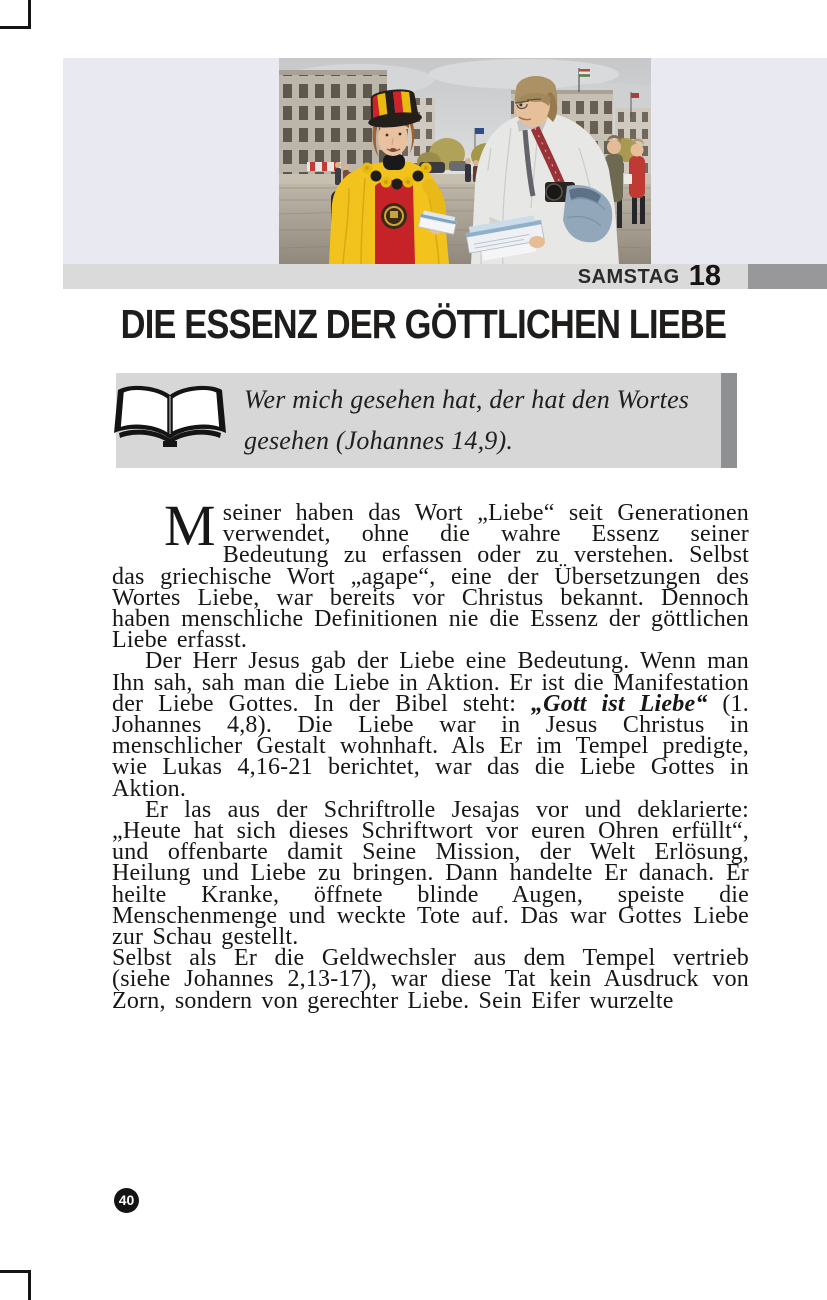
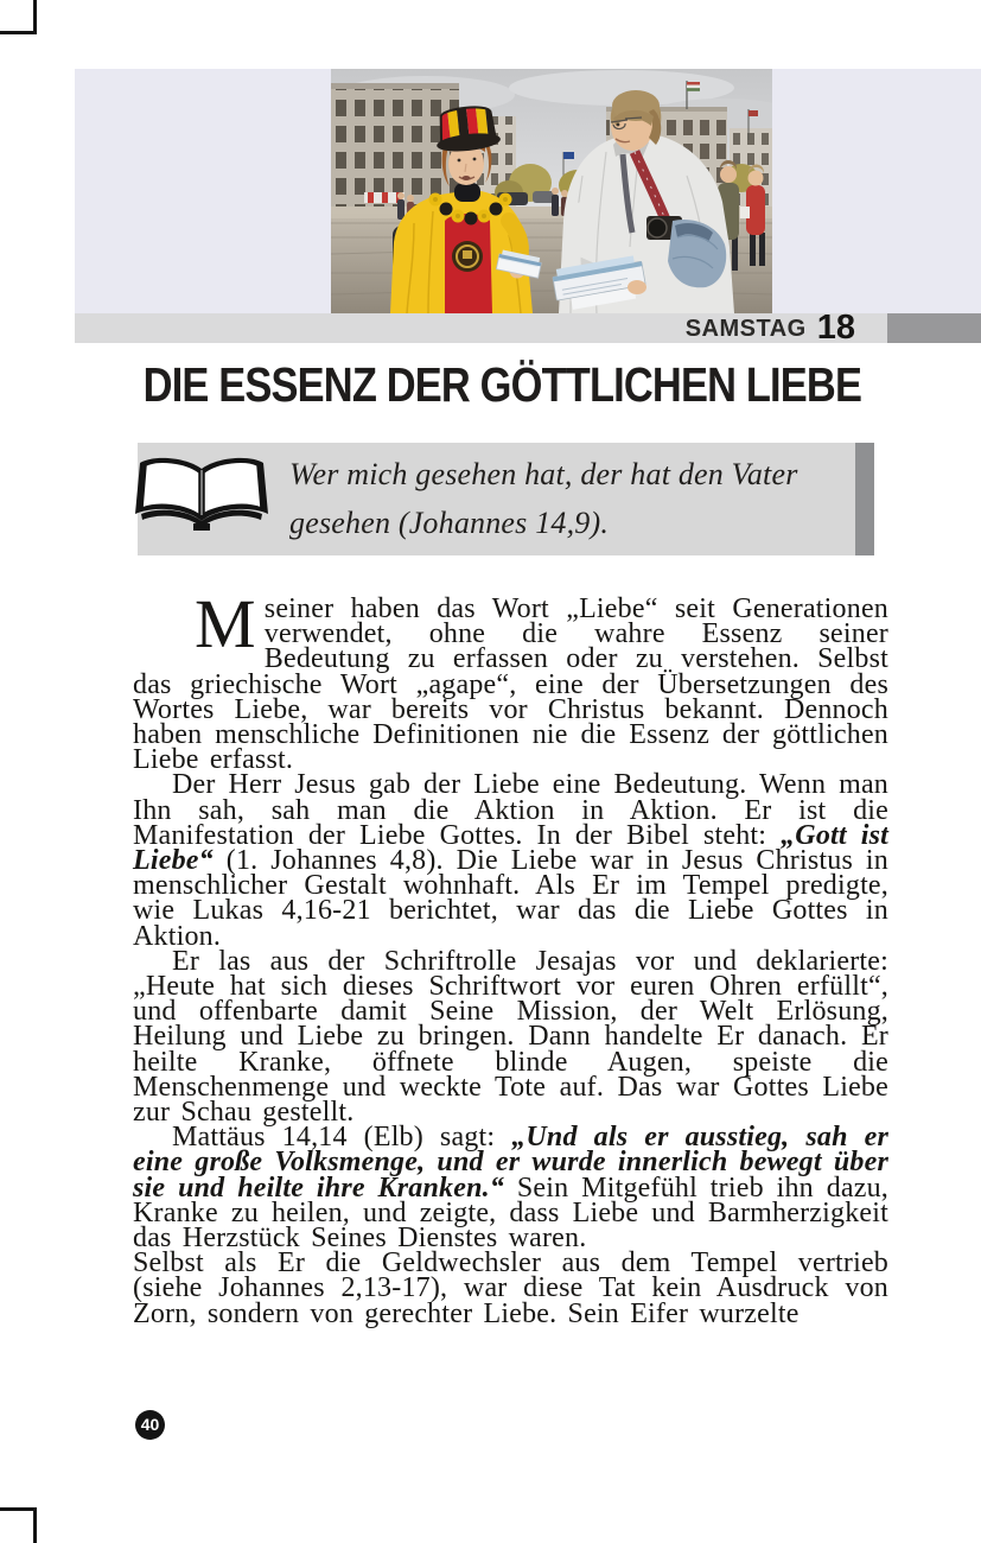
  SAMSTAG
  18
  DIE ESSENZ DER GÖTTLICHEN LIEBE
- Wer mich gesehen hat, der hat den Wortes
+ Wer mich gesehen hat, der hat den Vater
  gesehen (Johannes 14,9).
  M
  seiner haben das Wort „Liebe“ seit Generationen verwendet, ohne die wahre Essenz seiner Bedeutung zu erfassen oder zu verstehen. Selbst das griechische Wort „agape“, eine der Übersetzungen des Wortes Liebe, war bereits vor Christus bekannt. Dennoch haben menschliche Definitionen nie die Essenz der göttlichen Liebe erfasst.
- Der Herr Jesus gab der Liebe eine Bedeutung. Wenn man Ihn sah, sah man die Liebe in Aktion. Er ist die Manifestation der Liebe Gottes. In der Bibel steht: „Gott ist Liebe“ (1. Johannes 4,8). Die Liebe war in Jesus Christus in menschlicher Gestalt wohnhaft. Als Er im Tempel predigte, wie Lukas 4,16-21 berichtet, war das die Liebe Gottes in Aktion.
+ Der Herr Jesus gab der Liebe eine Bedeutung. Wenn man Ihn sah, sah man die Aktion in Aktion. Er ist die Manifestation der Liebe Gottes. In der Bibel steht: „Gott ist Liebe“ (1. Johannes 4,8). Die Liebe war in Jesus Christus in menschlicher Gestalt wohnhaft. Als Er im Tempel predigte, wie Lukas 4,16-21 berichtet, war das die Liebe Gottes in Aktion.
  Er las aus der Schriftrolle Jesajas vor und deklarierte: „Heute hat sich dieses Schriftwort vor euren Ohren erfüllt“, und offenbarte damit Seine Mission, der Welt Erlösung, Heilung und Liebe zu bringen. Dann handelte Er danach. Er heilte Kranke, öffnete blinde Augen, speiste die Menschenmenge und weckte Tote auf. Das war Gottes Liebe zur Schau gestellt.
+ Mattäus 14,14 (Elb) sagt: „Und als er ausstieg, sah er eine große Volksmenge, und er wurde innerlich bewegt über sie und heilte ihre Kranken.“ Sein Mitgefühl trieb ihn dazu, Kranke zu heilen, und zeigte, dass Liebe und Barmherzigkeit das Herzstück Seines Dienstes waren.
  Selbst als Er die Geldwechsler aus dem Tempel vertrieb (siehe Johannes 2,13-17), war diese Tat kein Ausdruck von Zorn, sondern von gerechter Liebe. Sein Eifer wurzelte
  40
